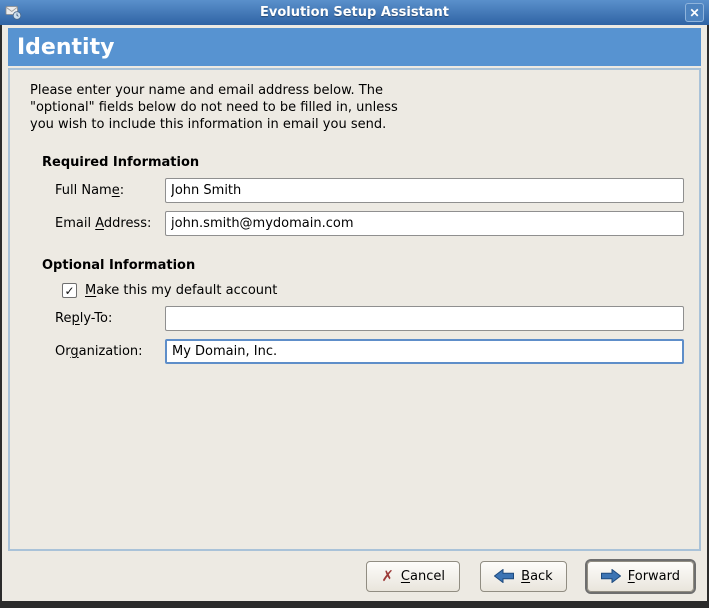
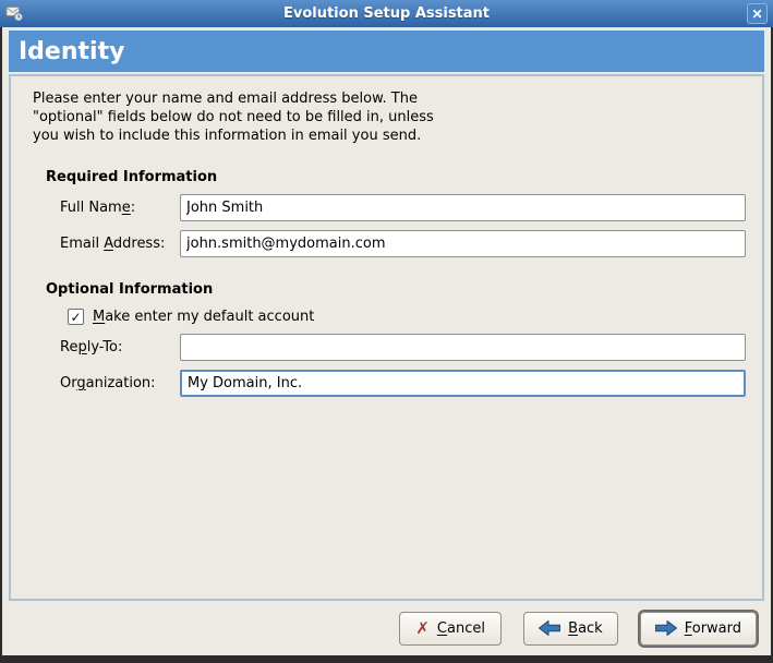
  Evolution Setup Assistant
  ✕
  Identity
  Please enter your name and email address below. The
  "optional" fields below do not need to be filled in, unless
  you wish to include this information in email you send.
  Required Information
  Full Name:
  John Smith
  Email Address:
  john.smith@mydomain.com
  Optional Information
  ✓
- Make this my default account
+ Make enter my default account
  Reply-To:
  Organization:
  My Domain, Inc.
  ✗
  Cancel
  Back
  Forward
